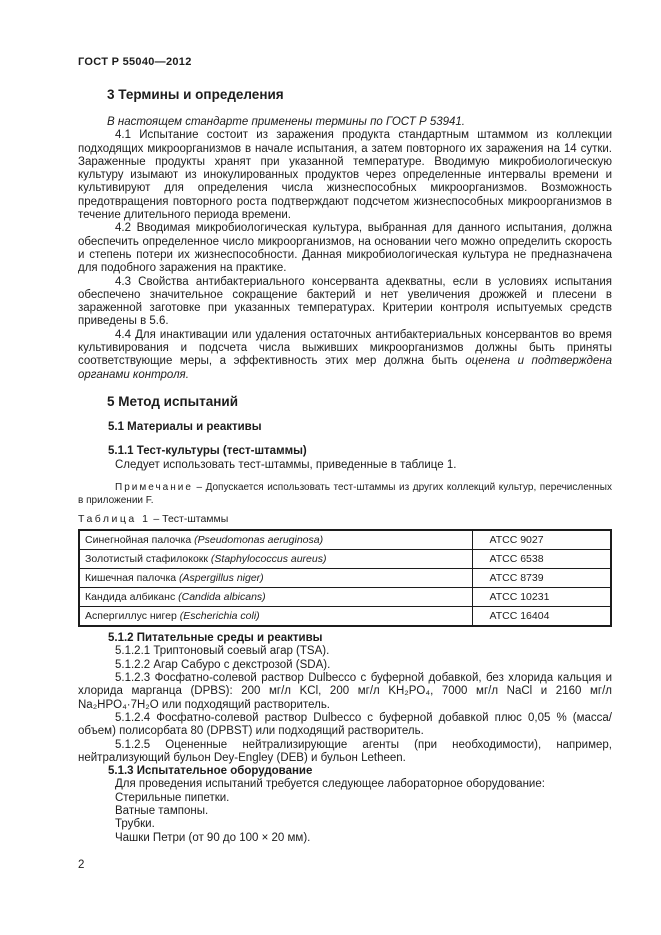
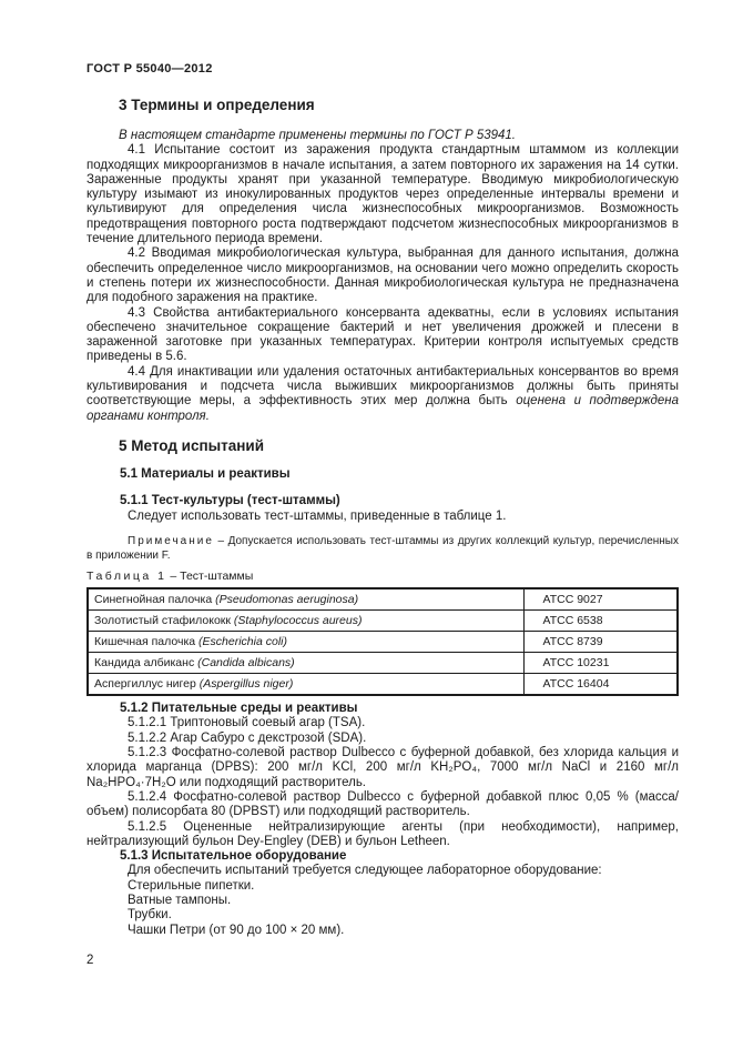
  ГОСТ Р 55040—2012
  3 Термины и определения
  В настоящем стандарте применены термины по ГОСТ Р 53941.
  4.1 Испытание состоит из заражения продукта стандартным штаммом из коллекции подходящих микроорганизмов в начале испытания, а затем повторного их заражения на 14 сутки. Зараженные продукты хранят при указанной температуре. Вводимую микробиологическую культуру изымают из инокулированных продуктов через определенные интервалы времени и культивируют для определения числа жизнеспособных микроорганизмов. Возможность предотвращения повторного роста подтверждают подсчетом жизнеспособных микроорганизмов в течение длительного периода времени.
  4.2 Вводимая микробиологическая культура, выбранная для данного испытания, должна обеспечить определенное число микроорганизмов, на основании чего можно определить скорость и степень потери их жизнеспособности. Данная микробиологическая культура не предназначена для подобного заражения на практике.
  4.3 Свойства антибактериального консерванта адекватны, если в условиях испытания обеспечено значительное сокращение бактерий и нет увеличения дрожжей и плесени в зараженной заготовке при указанных температурах. Критерии контроля испытуемых средств приведены в 5.6.
  4.4 Для инактивации или удаления остаточных антибактериальных консервантов во время культивирования и подсчета числа выживших микроорганизмов должны быть приняты соответствующие меры, а эффективность этих мер должна быть оценена и подтверждена органами контроля.
  5 Метод испытаний
  5.1 Материалы и реактивы
  5.1.1 Тест-культуры (тест-штаммы)
  Следует использовать тест-штаммы, приведенные в таблице 1.
  Примечание – Допускается использовать тест-штаммы из других коллекций культур, перечисленных в приложении F.
  Таблица 1 – Тест-штаммы
  Синегнойная палочка (Pseudomonas aeruginosa)	ATCC 9027
  Золотистый стафилококк (Staphylococcus aureus)	ATCC 6538
- Кишечная палочка (Aspergillus niger)	ATCC 8739
+ Кишечная палочка (Escherichia coli)	ATCC 8739
  Кандида албиканс (Candida albicans)	ATCC 10231
- Аспергиллус нигер (Escherichia coli)	ATCC 16404
+ Аспергиллус нигер (Aspergillus niger)	ATCC 16404
  5.1.2 Питательные среды и реактивы
  5.1.2.1 Триптоновый соевый агар (TSA).
  5.1.2.2 Агар Сабуро с декстрозой (SDA).
  5.1.2.3 Фосфатно-солевой раствор Dulbecco с буферной добавкой, без хлорида кальция и хлорида марганца (DPBS): 200 мг/л KCl, 200 мг/л KH₂PO₄, 7000 мг/л NaCl и 2160 мг/л Na₂HPO₄·7H₂O или подходящий растворитель.
  5.1.2.4 Фосфатно-солевой раствор Dulbecco с буферной добавкой плюс 0,05 % (масса/объем) полисорбата 80 (DPBST) или подходящий растворитель.
  5.1.2.5 Оцененные нейтрализирующие агенты (при необходимости), например, нейтрализующий бульон Dey-Engley (DEB) и бульон Letheen.
  5.1.3 Испытательное оборудование
- Для проведения испытаний требуется следующее лабораторное оборудование:
+ Для обеспечить испытаний требуется следующее лабораторное оборудование:
  Стерильные пипетки.
  Ватные тампоны.
  Трубки.
  Чашки Петри (от 90 до 100 × 20 мм).
  2
